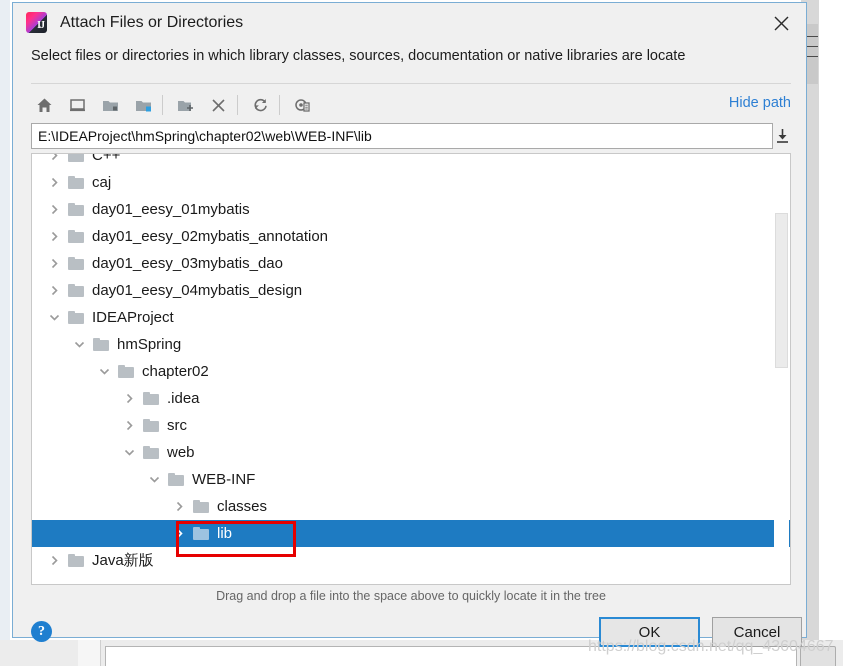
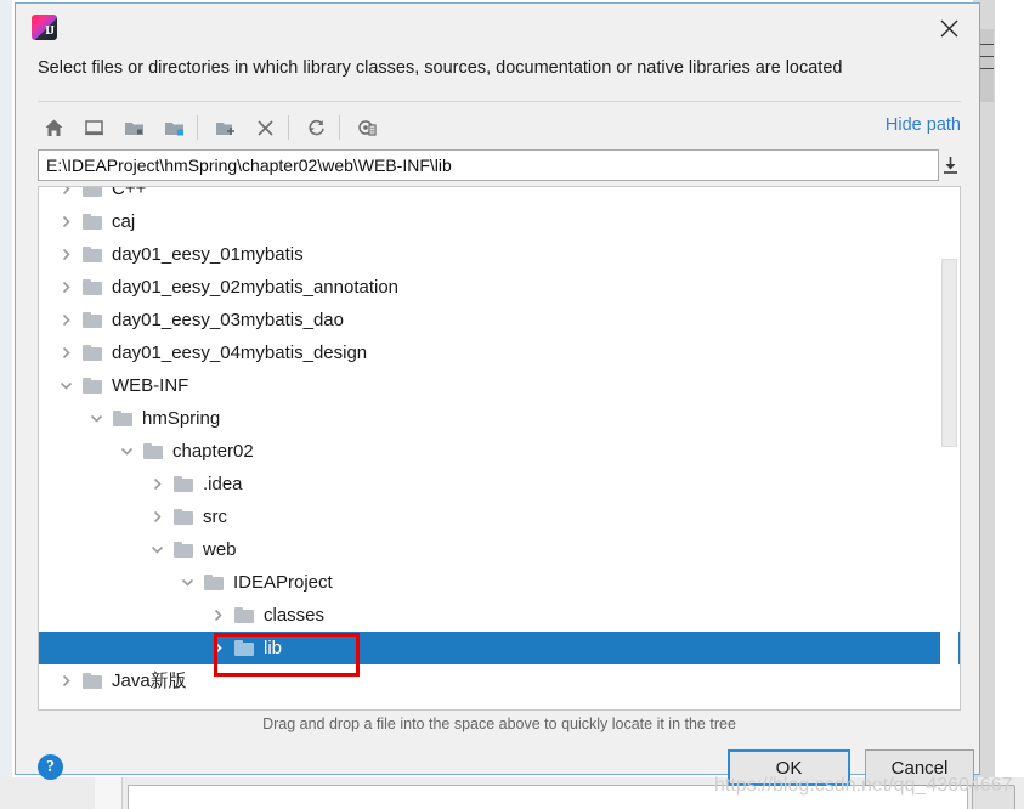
- Attach Files or Directories
- Select files or directories in which library classes, sources, documentation or native libraries are locate
+ Select files or directories in which library classes, sources, documentation or native libraries are located
  Hide path
  E:\IDEAProject\hmSpring\chapter02\web\WEB-INF\lib
  C++
  caj
  day01_eesy_01mybatis
  day01_eesy_02mybatis_annotation
  day01_eesy_03mybatis_dao
  day01_eesy_04mybatis_design
- IDEAProject
+ WEB-INF
  hmSpring
  chapter02
  .idea
  src
  web
- WEB-INF
+ IDEAProject
  classes
  lib
  Java新版
  Drag and drop a file into the space above to quickly locate it in the tree
  ?
  OK
  Cancel
  https://blog.csdn.net/qq_43604667
